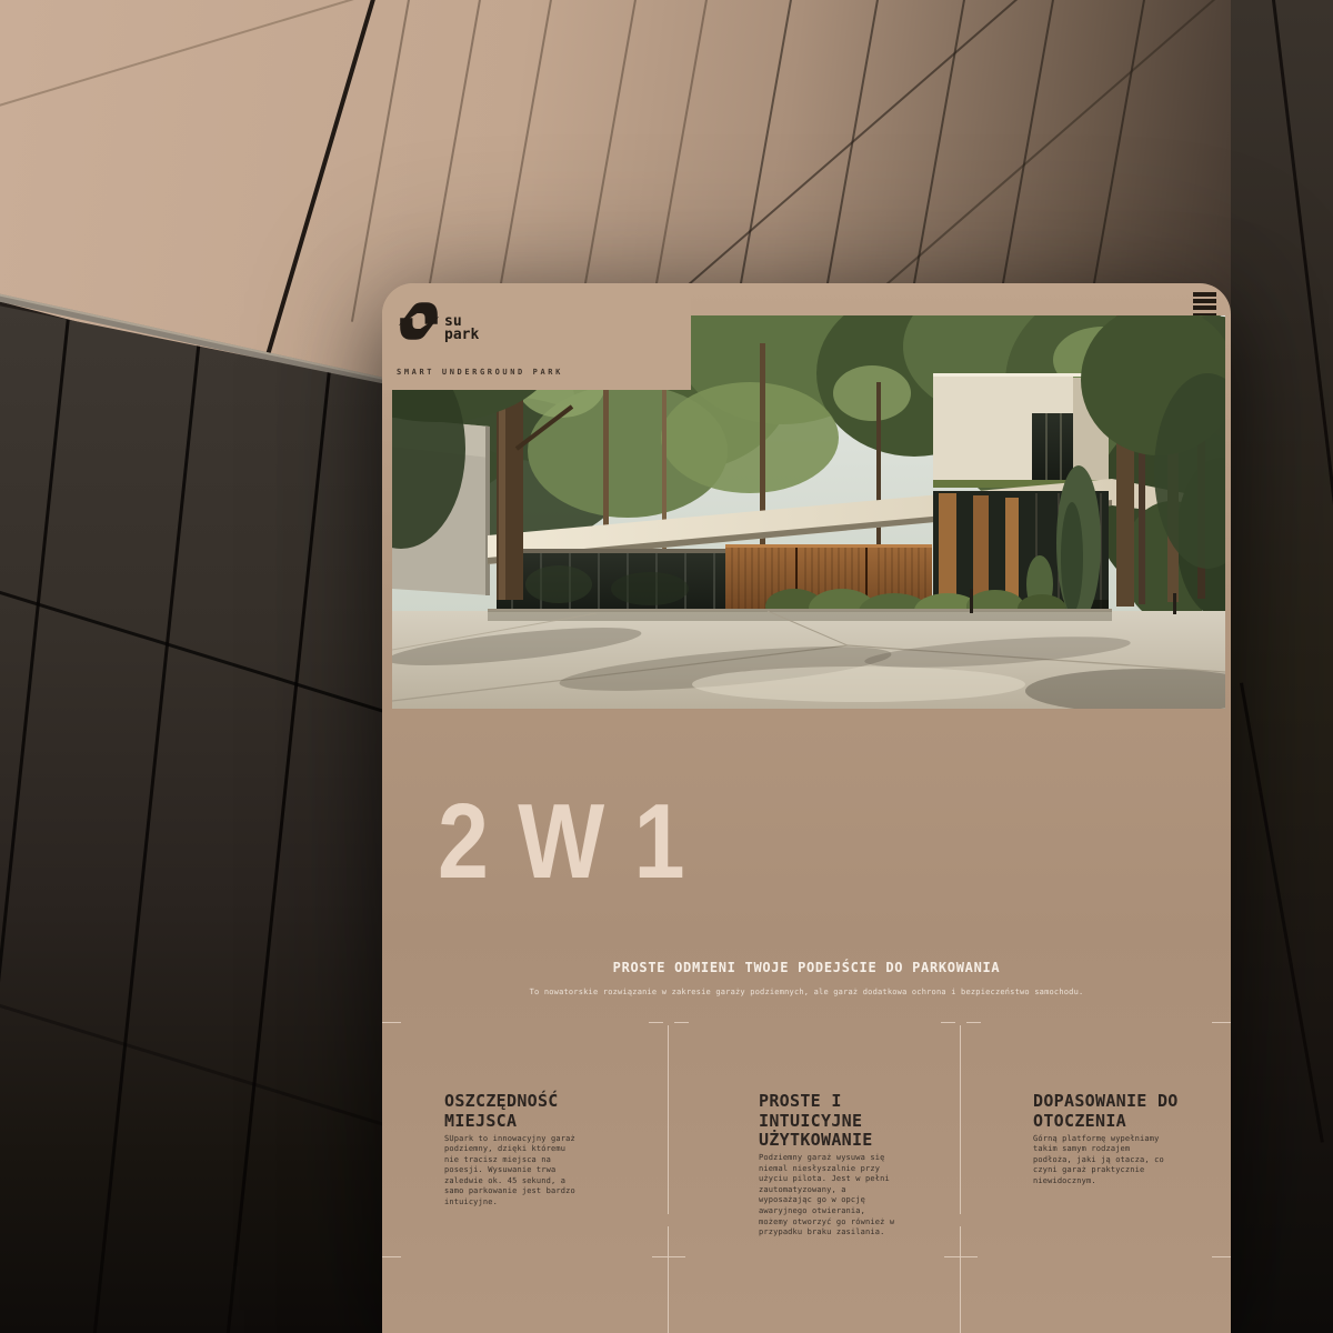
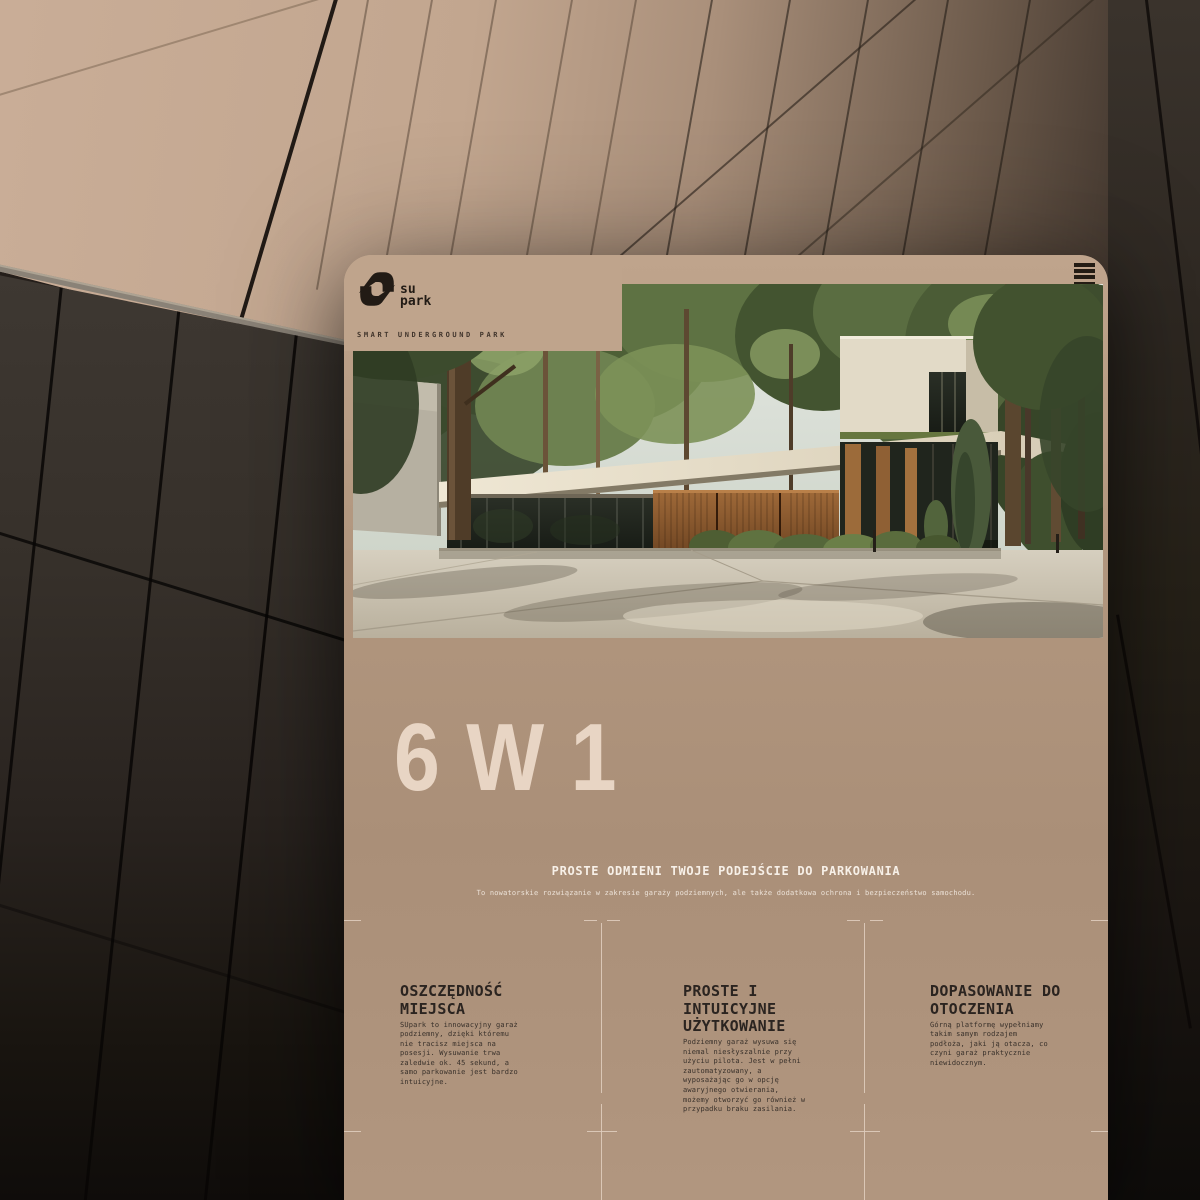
  su
  park
  SMART UNDERGROUND PARK
- 2 W 1
+ 6 W 1
  PROSTE ODMIENI TWOJE PODEJŚCIE DO PARKOWANIA
- To nowatorskie rozwiązanie w zakresie garaży podziemnych, ale garaż dodatkowa ochrona i bezpieczeństwo samochodu.
+ To nowatorskie rozwiązanie w zakresie garaży podziemnych, ale także dodatkowa ochrona i bezpieczeństwo samochodu.
  OSZCZĘDNOŚĆ
  MIEJSCA
  SUpark to innowacyjny garaż
  podziemny, dzięki któremu
  nie tracisz miejsca na
  posesji. Wysuwanie trwa
  zaledwie ok. 45 sekund, a
  samo parkowanie jest bardzo
  intuicyjne.
  PROSTE I
  INTUICYJNE
  UŻYTKOWANIE
  Podziemny garaż wysuwa się
  niemal niesłyszalnie przy
  użyciu pilota. Jest w pełni
  zautomatyzowany, a
  wyposażając go w opcję
  awaryjnego otwierania,
  możemy otworzyć go również w
  przypadku braku zasilania.
  DOPASOWANIE DO
  OTOCZENIA
  Górną platformę wypełniamy
  takim samym rodzajem
  podłoża, jaki ją otacza, co
  czyni garaż praktycznie
  niewidocznym.
